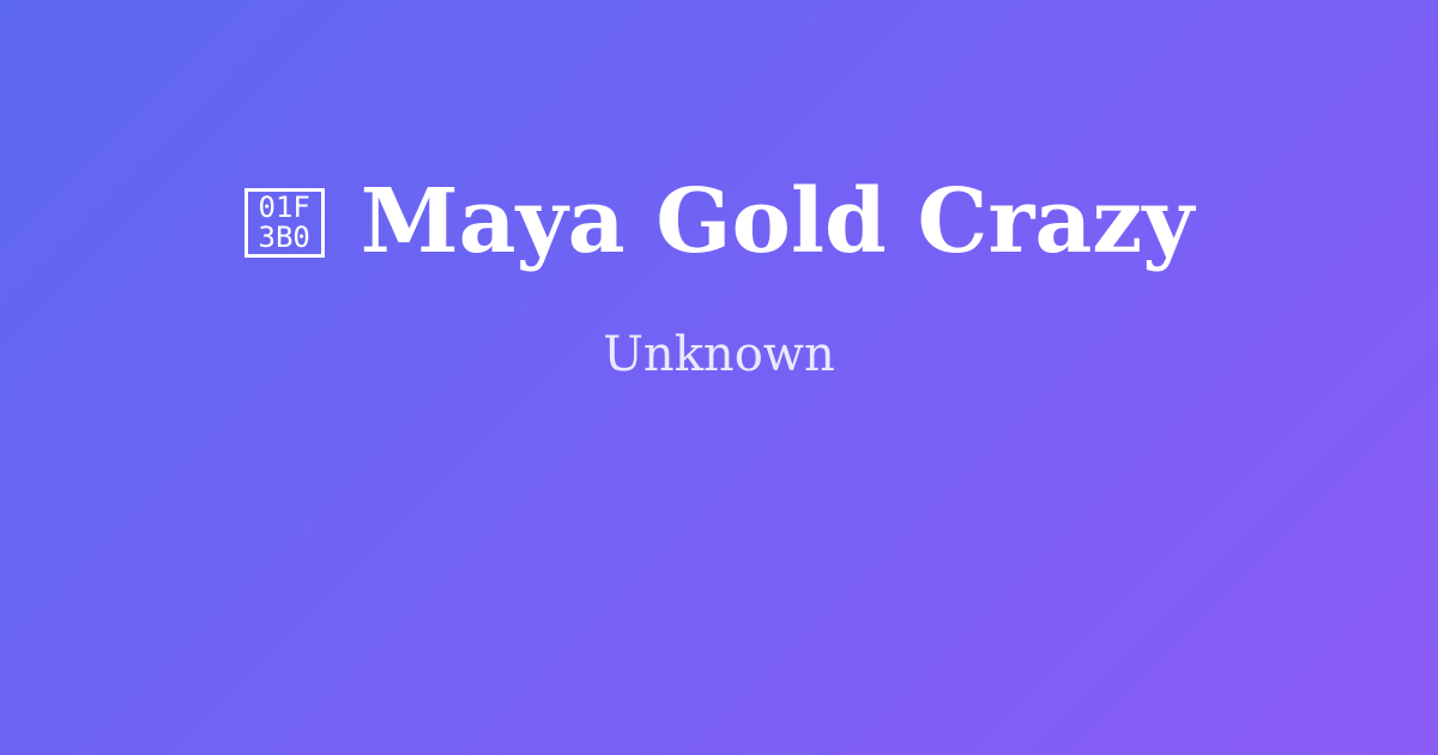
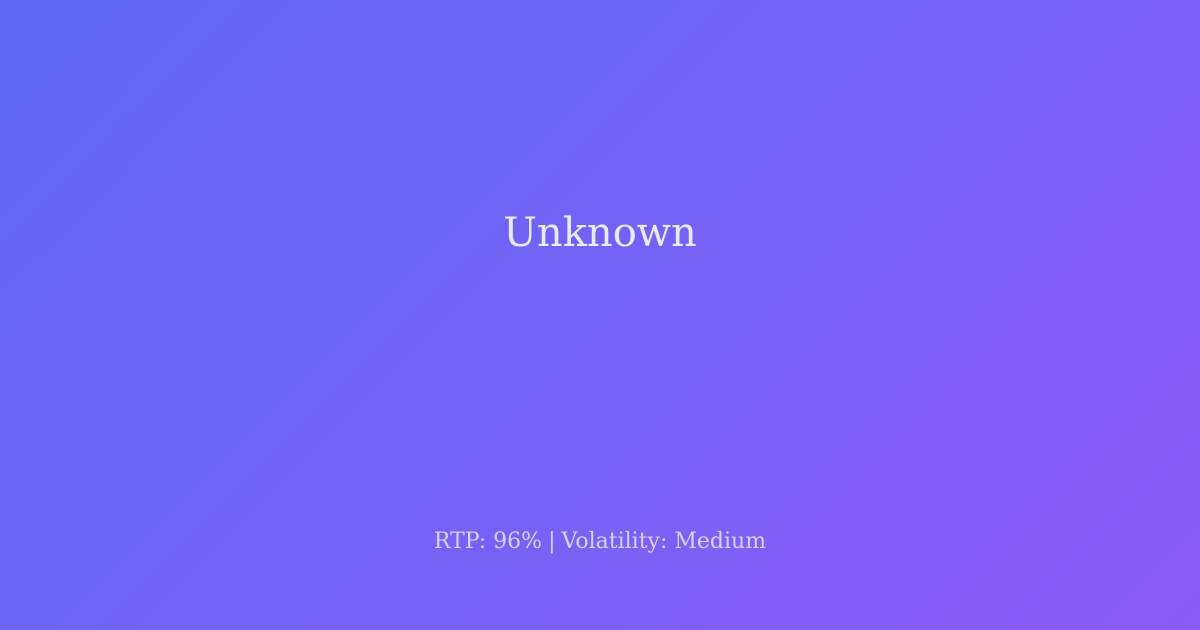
- 01F
- 3B0
- Maya Gold Crazy
  Unknown
+ RTP: 96% | Volatility: Medium
